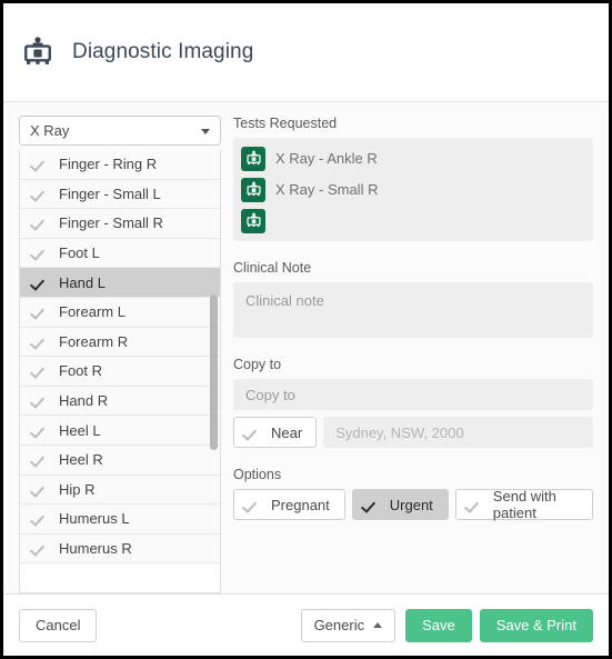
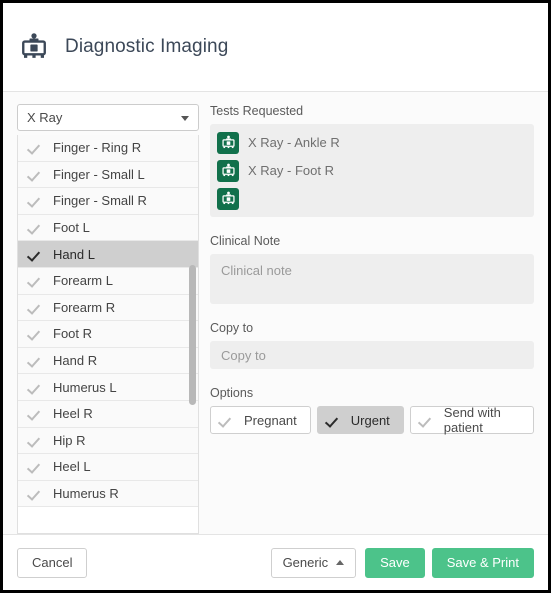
  Diagnostic Imaging
  X Ray
  Finger - Ring R
  Finger - Small L
  Finger - Small R
  Foot L
  Hand L
  Forearm L
  Forearm R
  Foot R
  Hand R
- Heel L
+ Humerus L
  Heel R
  Hip R
- Humerus L
+ Heel L
  Humerus R
  Tests Requested
  X Ray - Ankle R
- X Ray - Small R
+ X Ray - Foot R
  Clinical Note
  Clinical note
  Copy to
  Copy to
- Near
- Sydney, NSW, 2000
  Options
  Pregnant
  Urgent
  Send with patient
  Cancel
  Generic
  Save
  Save & Print
